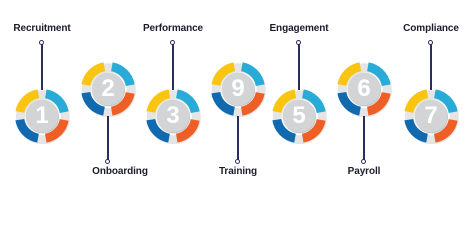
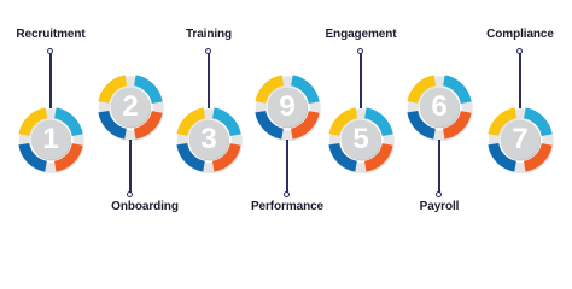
  1
  Recruitment
  2
  Onboarding
  3
- Performance
+ Training
  9
- Training
+ Performance
  5
  Engagement
  6
  Payroll
  7
  Compliance
